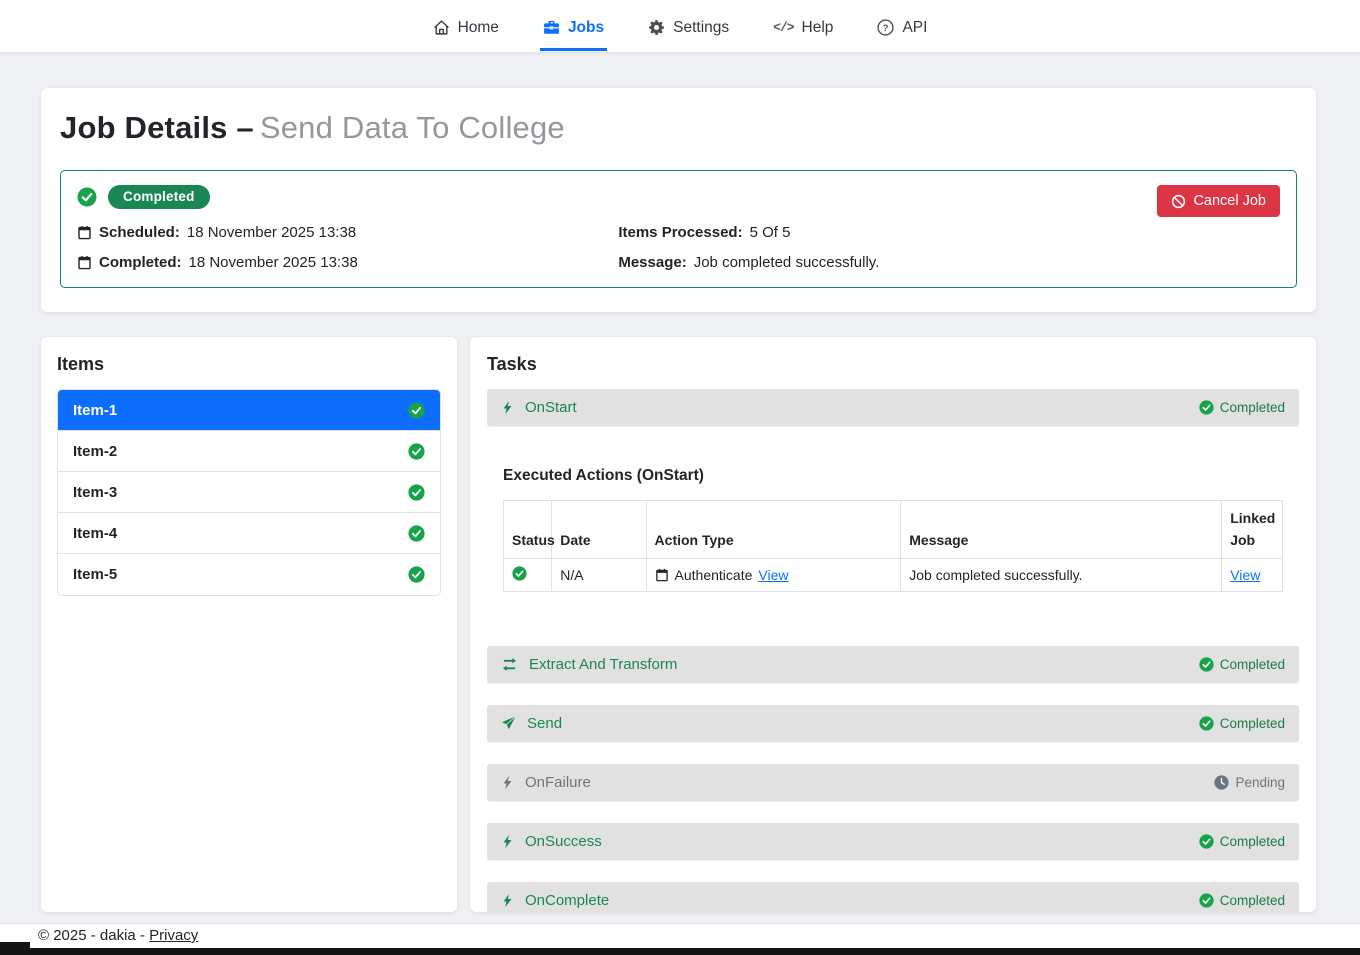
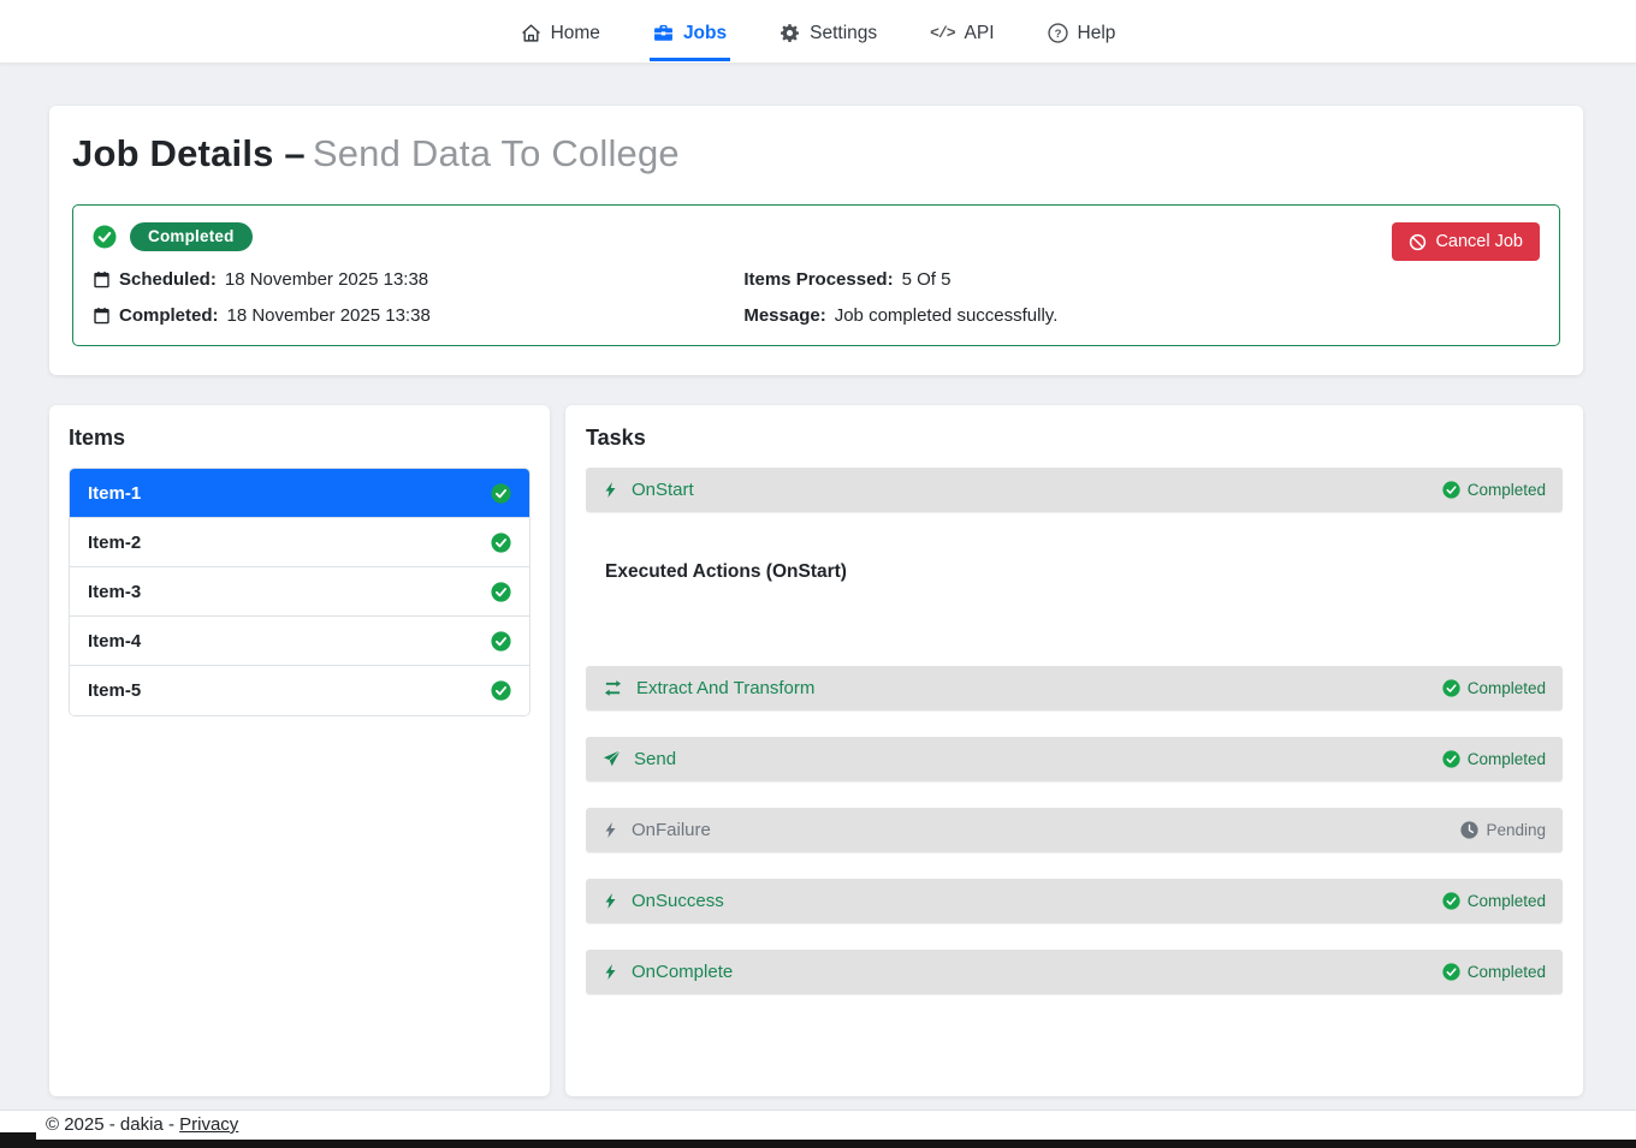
  Home
  Jobs
  Settings
  </>
- Help
+ API
  ?
- API
+ Help
  Job Details – Send Data To College
  Cancel Job
  Completed
  Scheduled:
  18 November 2025 13:38
  Items Processed:
  5 Of 5
  Completed:
  18 November 2025 13:38
  Message:
  Job completed successfully.
  Items
  Item-1
  Item-2
  Item-3
  Item-4
  Item-5
  Tasks
  OnStart
  Completed
  Executed Actions (OnStart)
- Status	Date	Action Type	Message	Linked Job
- 	N/A	Authenticate View	Job completed successfully.	View
  Extract And Transform
  Completed
  Send
  Completed
  OnFailure
  Pending
  OnSuccess
  Completed
  OnComplete
  Completed
  © 2025 - dakia - Privacy
